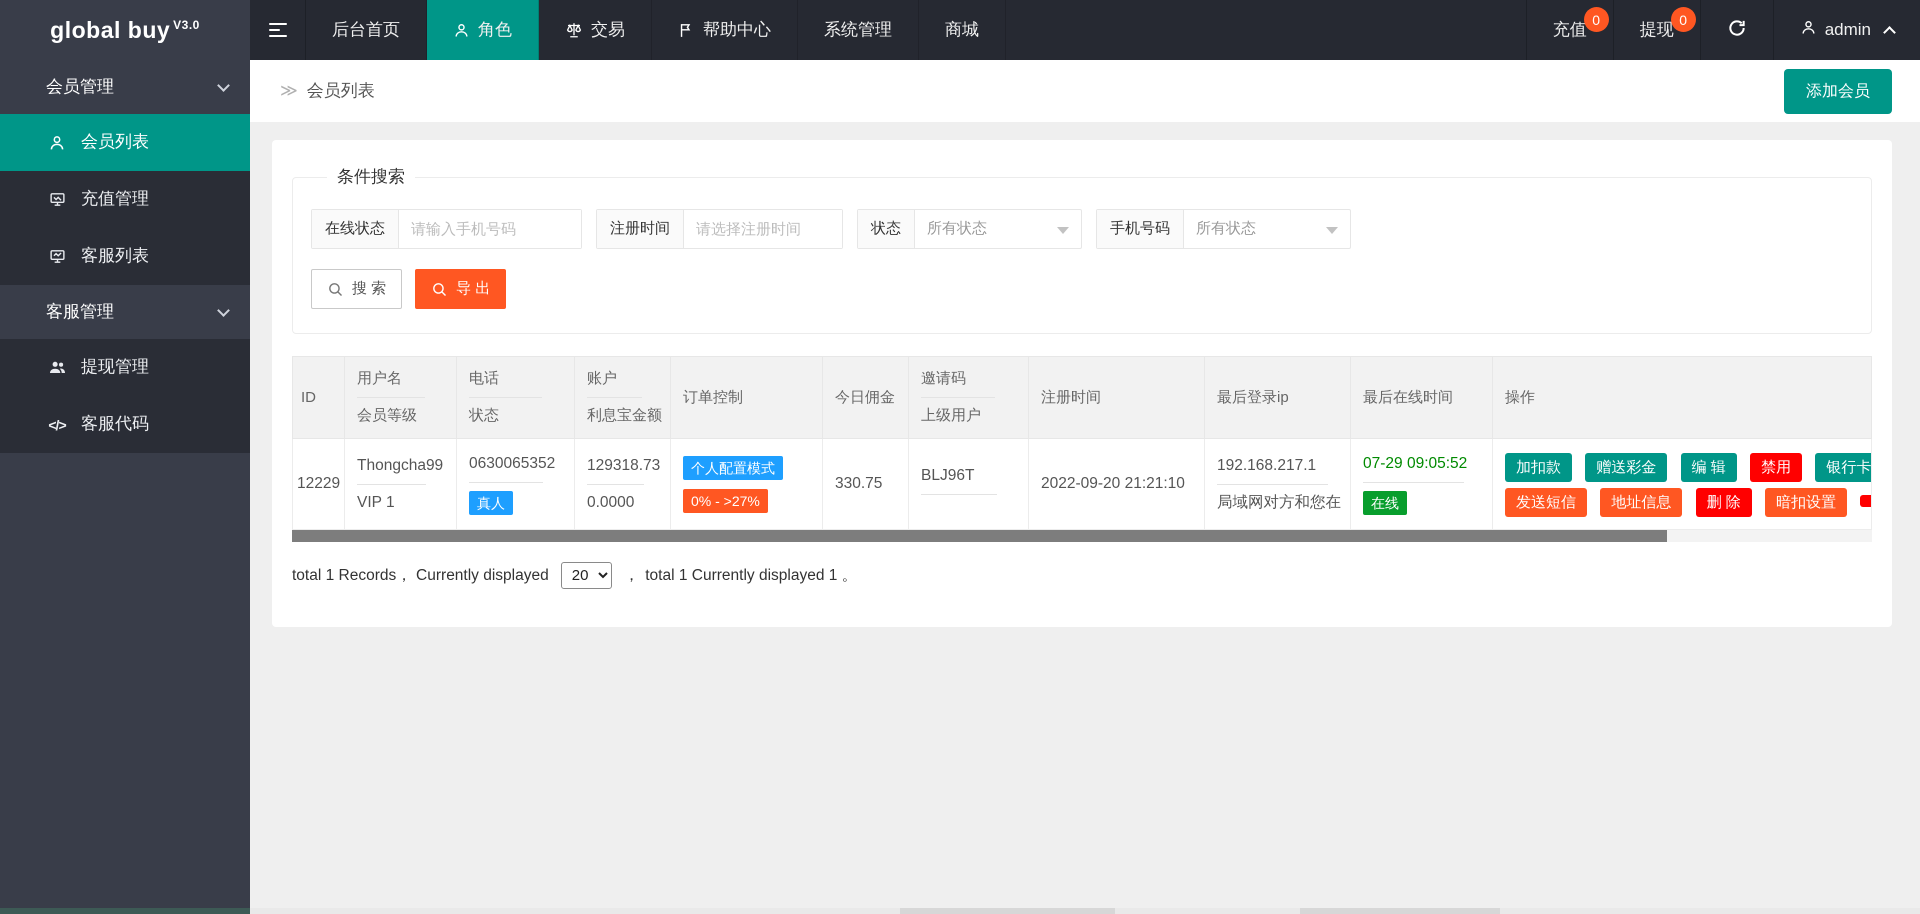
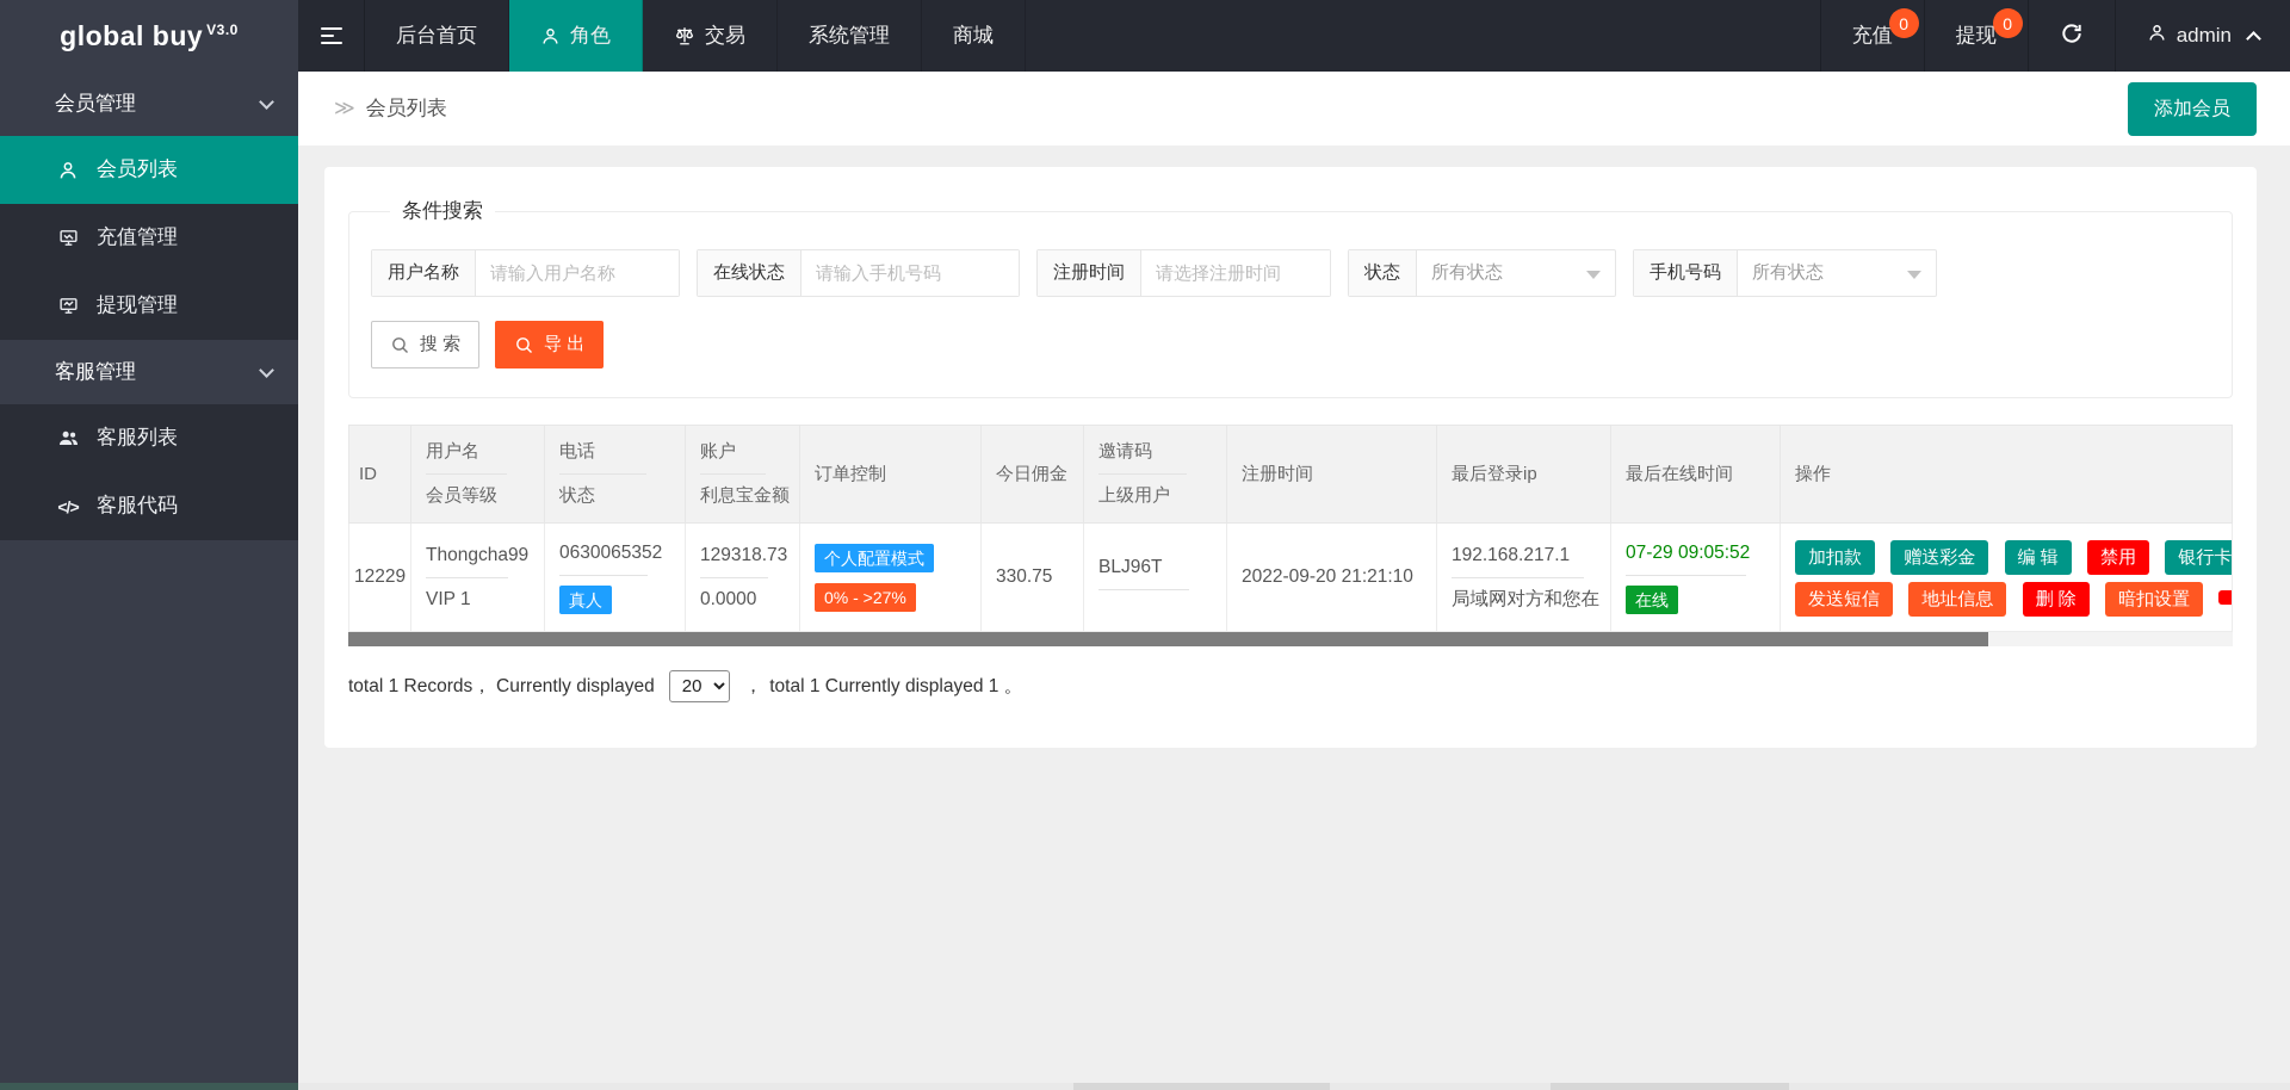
  global buy V3.0
  后台首页
  角色
  交易
- 帮助中心
  系统管理
  商城
  充值
  0
  提现
  0
  admin
  会员管理
  会员列表
  充值管理
- 客服列表
+ 提现管理
  客服管理
- 提现管理
+ 客服列表
  </>
  客服代码
  ≫
  会员列表
  添加会员
  条件搜索
+ 用户名称
+ 请输入用户名称
  在线状态
  请输入手机号码
  注册时间
  请选择注册时间
  状态
  所有状态
  手机号码
  所有状态
  搜 索
  导 出
  ID	用户名 会员等级	电话 状态	账户 利息宝金额	订单控制	今日佣金	邀请码 上级用户	注册时间	最后登录ip	最后在线时间	操作
  12229	Thongcha99 VIP 1	0630065352 真人	129318.73 0.0000	个人配置模式 0% - >27%	330.75	BLJ96T	2022-09-20 21:21:10	192.168.217.1 局域网对方和您在	07-29 09:05:52 在线	加扣款 赠送彩金 编 辑 禁用 银行卡 发送短信 地址信息 删 除 暗扣设置
  total 1 Records， Currently displayed
  20
  ，
  total 1 Currently displayed 1 。
